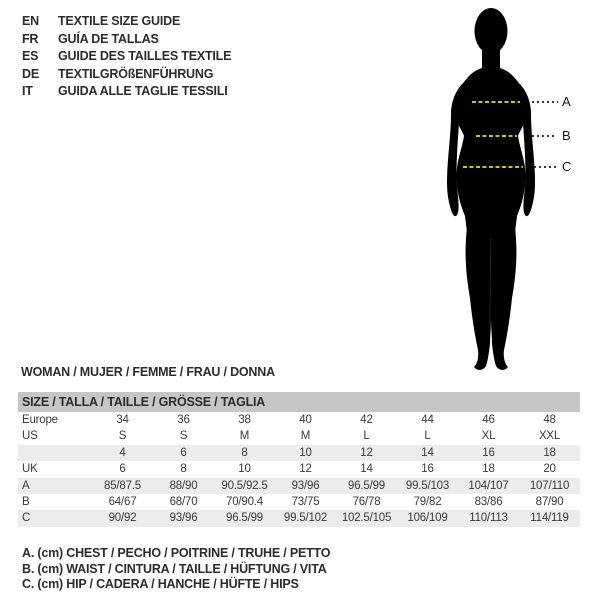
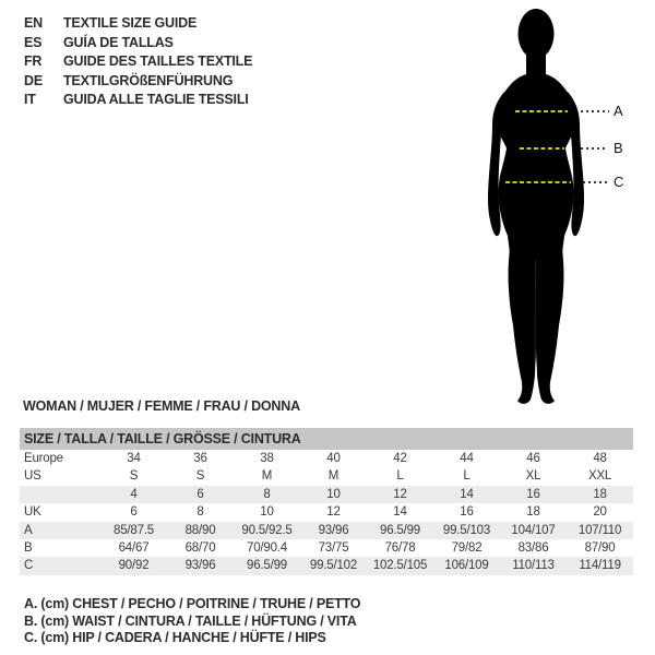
  EN
  TEXTILE SIZE GUIDE
- FR
+ ES
  GUÍA DE TALLAS
- ES
+ FR
  GUIDE DES TAILLES TEXTILE
  DE
  TEXTILGRÖßENFÜHRUNG
  IT
  GUIDA ALLE TAGLIE TESSILI
  A
  B
  C
  WOMAN / MUJER / FEMME / FRAU / DONNA
- SIZE / TALLA / TAILLE / GRÖSSE / TAGLIA
+ SIZE / TALLA / TAILLE / GRÖSSE / CINTURA
  Europe	34	36	38	40	42	44	46	48
  US	S	S	M	M	L	L	XL	XXL
  	4	6	8	10	12	14	16	18
  UK	6	8	10	12	14	16	18	20
  A	85/87.5	88/90	90.5/92.5	93/96	96.5/99	99.5/103	104/107	107/110
  B	64/67	68/70	70/90.4	73/75	76/78	79/82	83/86	87/90
  C	90/92	93/96	96.5/99	99.5/102	102.5/105	106/109	110/113	114/119
  A. (cm) CHEST / PECHO / POITRINE / TRUHE / PETTO
  B. (cm) WAIST / CINTURA / TAILLE / HÜFTUNG / VITA
  C. (cm) HIP / CADERA / HANCHE / HÜFTE / HIPS
